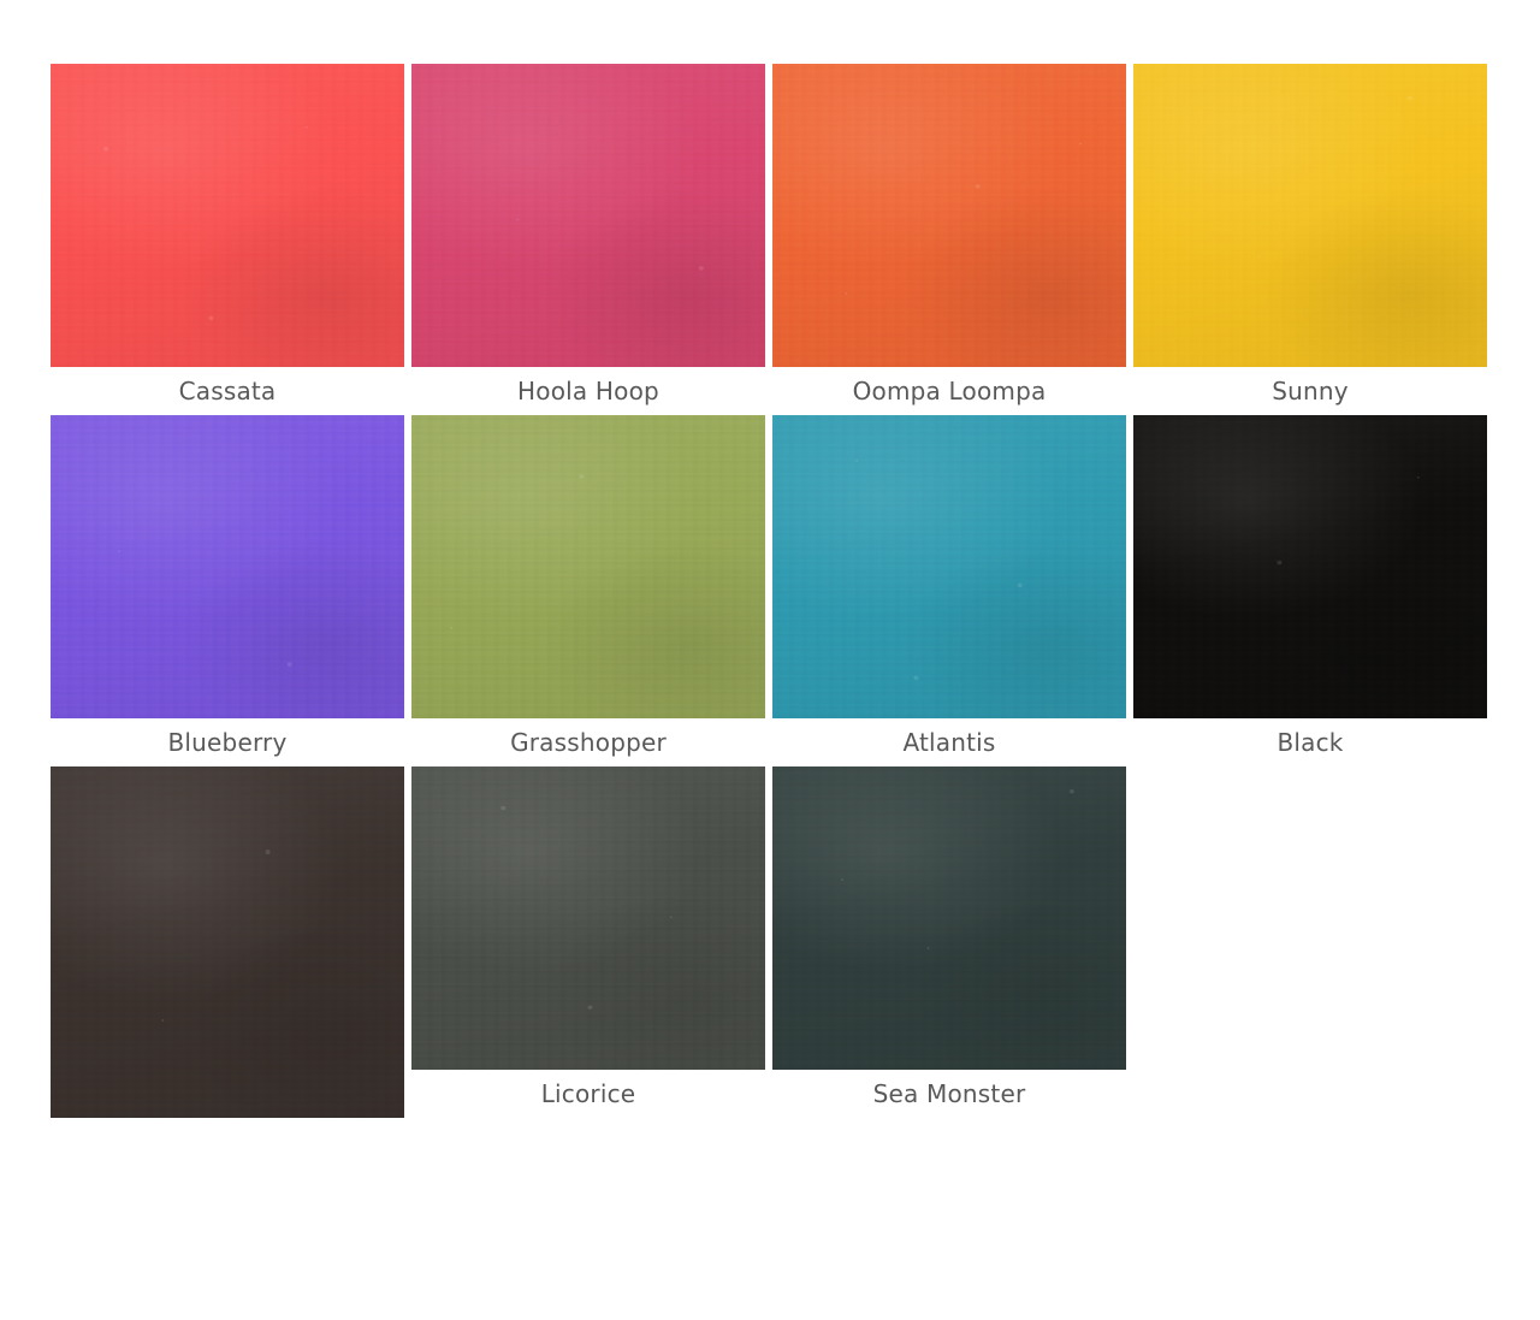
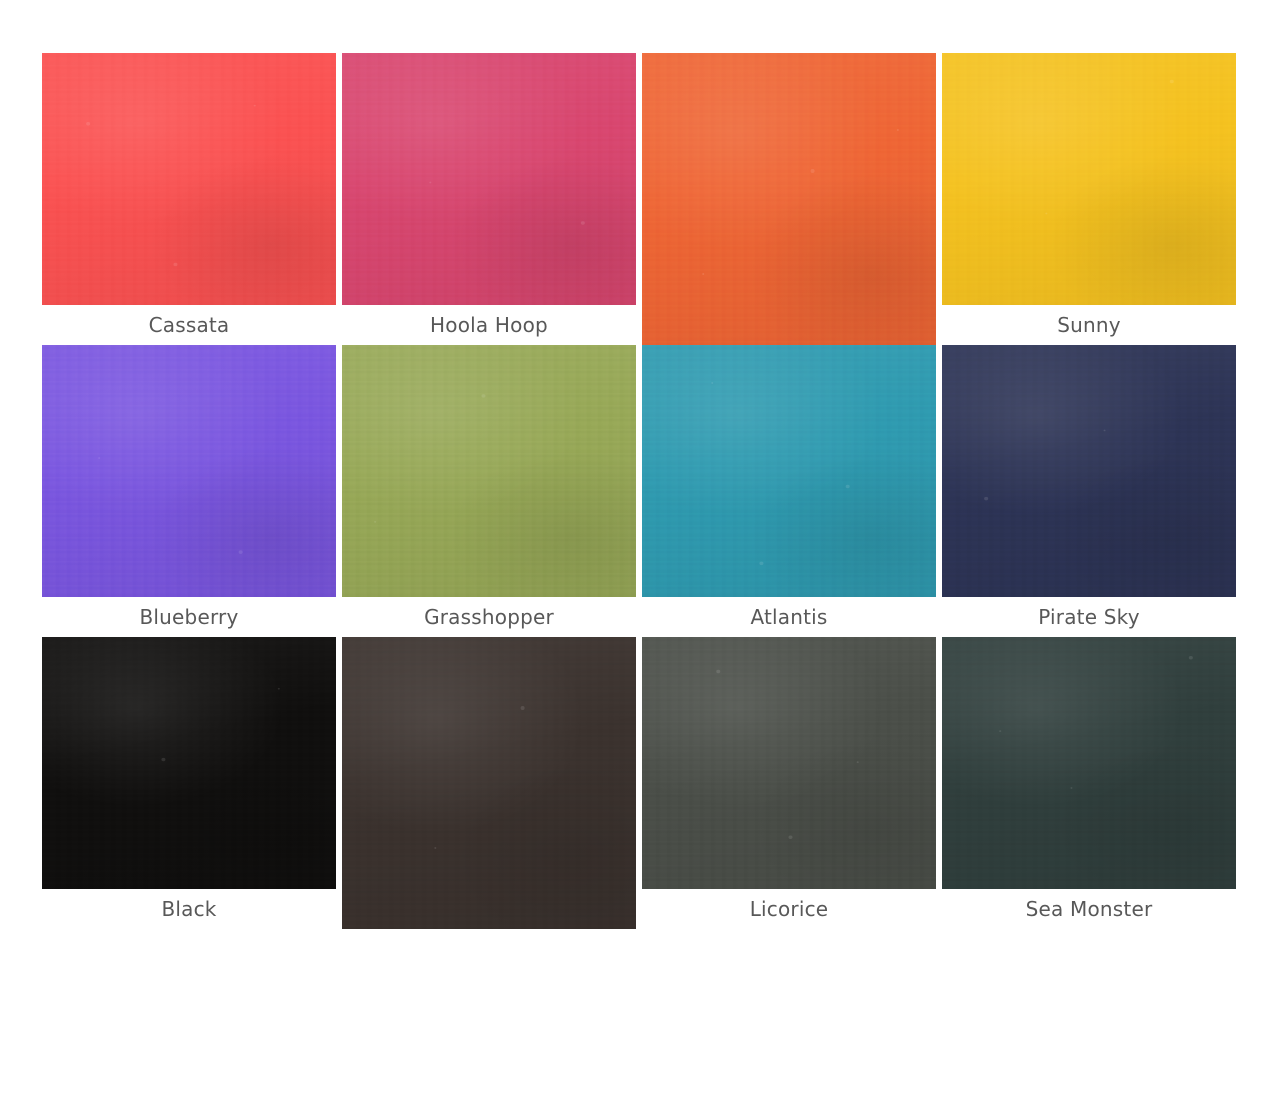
  Cassata
  Hoola Hoop
- Oompa Loompa
  Sunny
  Blueberry
  Grasshopper
  Atlantis
+ Pirate Sky
  Black
  Licorice
  Sea Monster
